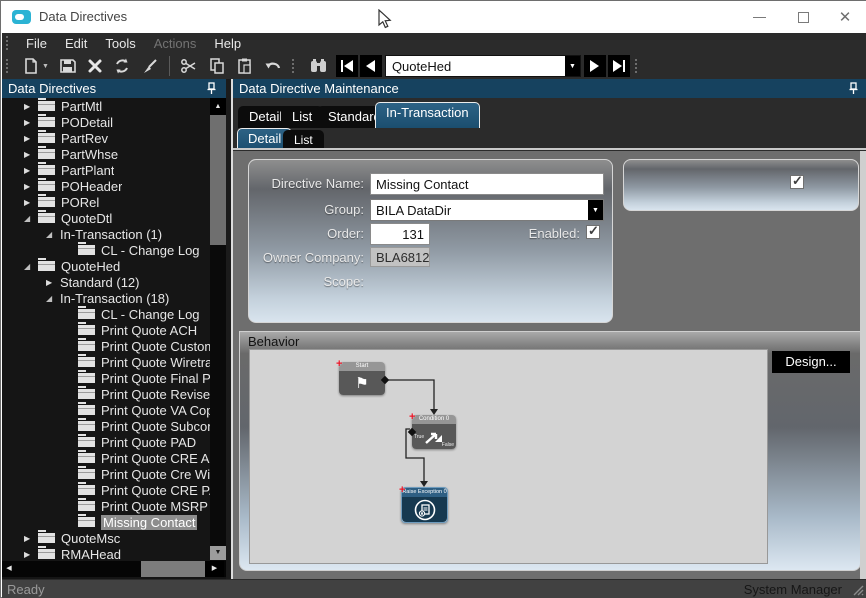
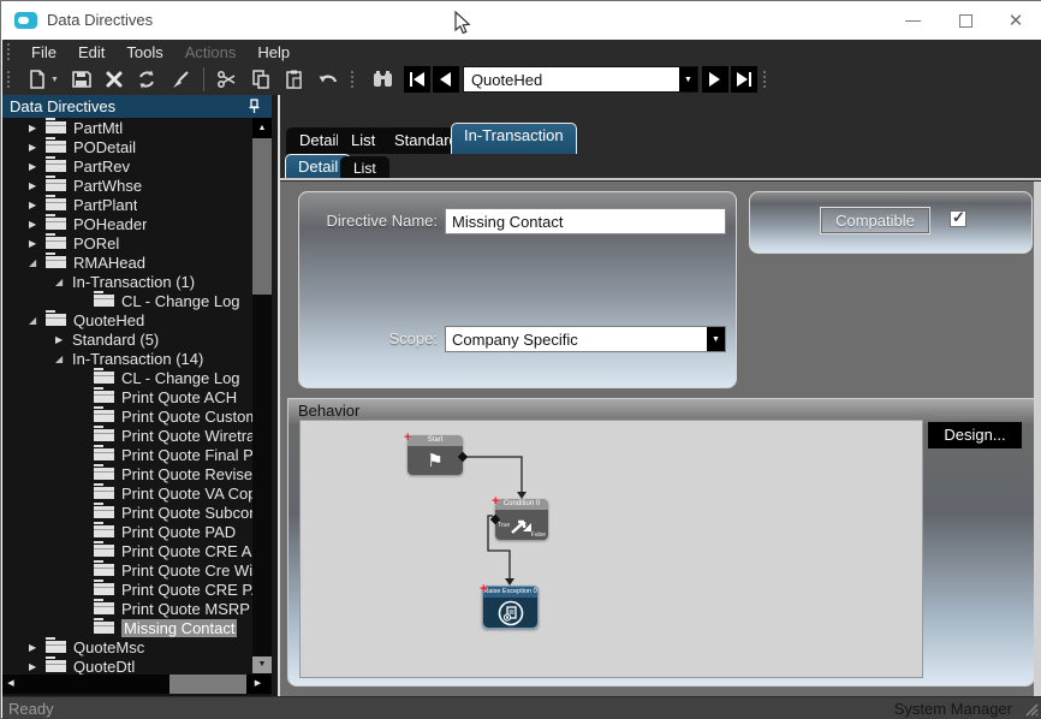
  Data Directives
  ✕
  File
  Edit
  Tools
  Actions
  Help
  QuoteHed
  Data Directives
  ▶
  PartMtl
  ▶
  PODetail
  ▶
  PartRev
  ▶
  PartWhse
  ▶
  PartPlant
  ▶
  POHeader
  ▶
  PORel
  ◢
- QuoteDtl
+ RMAHead
  ◢
  In-Transaction (1)
  CL - Change Log
  ◢
  QuoteHed
  ▶
- Standard (12)
+ Standard (5)
  ◢
- In-Transaction (18)
+ In-Transaction (14)
  CL - Change Log
  Print Quote ACH
  Print Quote Custo
  Print Quote Wiretra
  Print Quote Final P
  Print Quote Revise
  Print Quote VA Co
  Print Quote Subco
  Print Quote PAD
  Print Quote CRE A
  Print Quote Cre Wi
  Print Quote CRE P
  Print Quote MSRP
  Missing Contact
  ▶
  QuoteMsc
  ▶
- RMAHead
+ QuoteDtl
  Detai
  List
  Standar
  In-Transaction
  Detail
  List
  Directive Name:
  Missing Contact
- Group:
- BILA DataDir
- Order:
- 131
- Enabled:
- Owner Company:
- BLA6812
  Scope:
+ Company Specific
+ Compatible
  Behavior
  +
  ⚑
  +
  +
  Design...
- Data Directive Maintenance
  Ready
  System Manager
